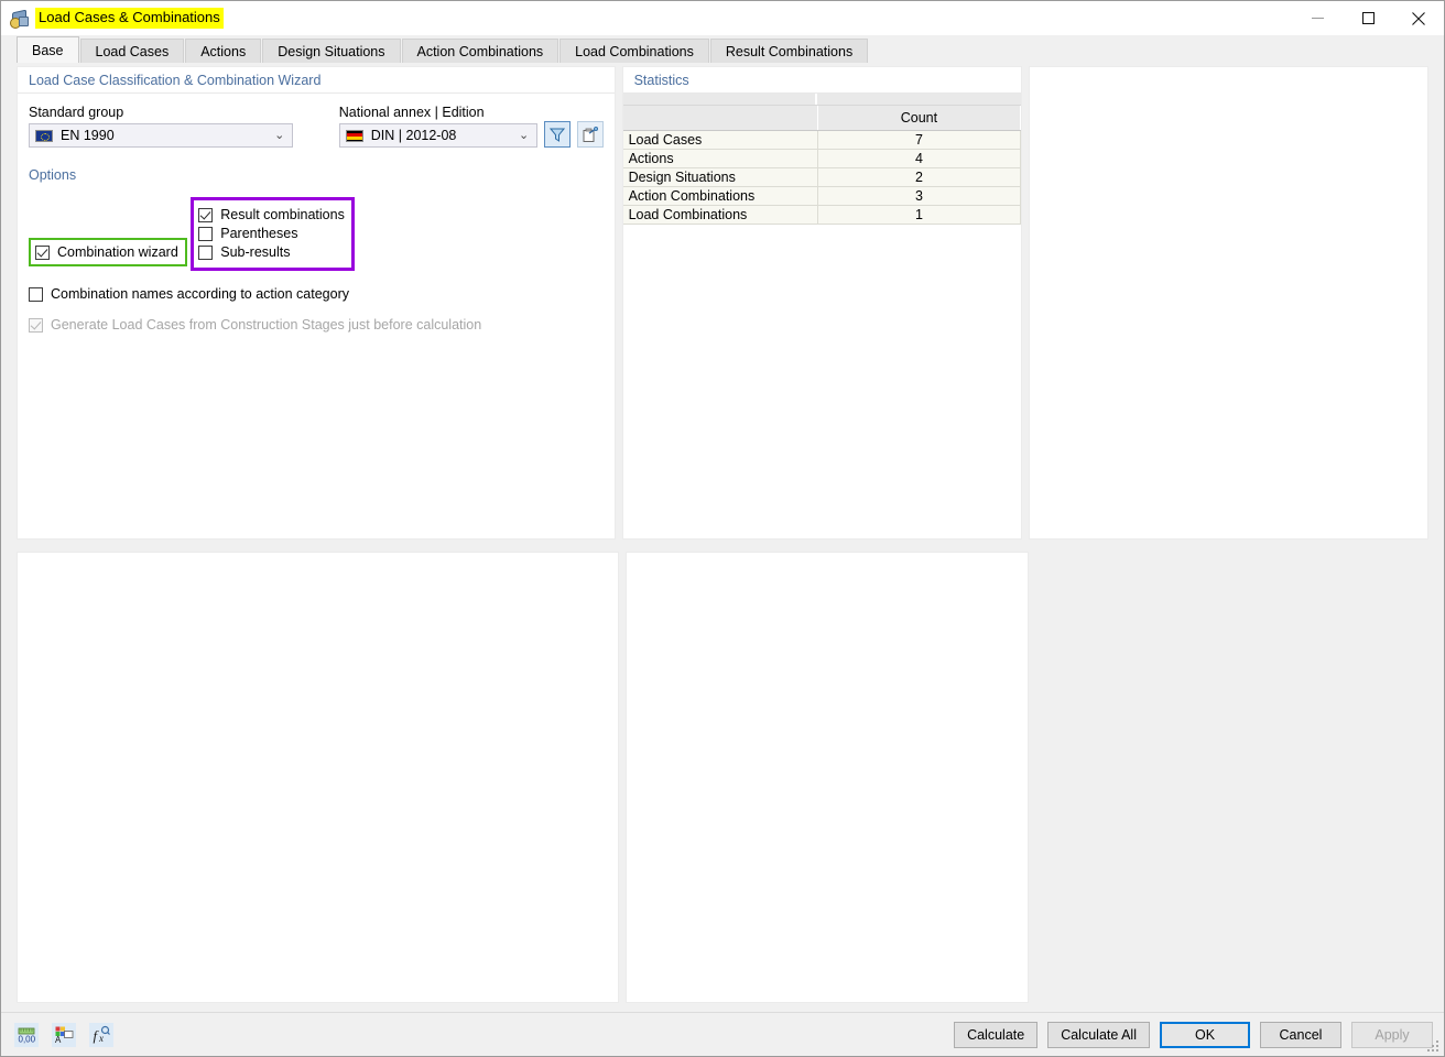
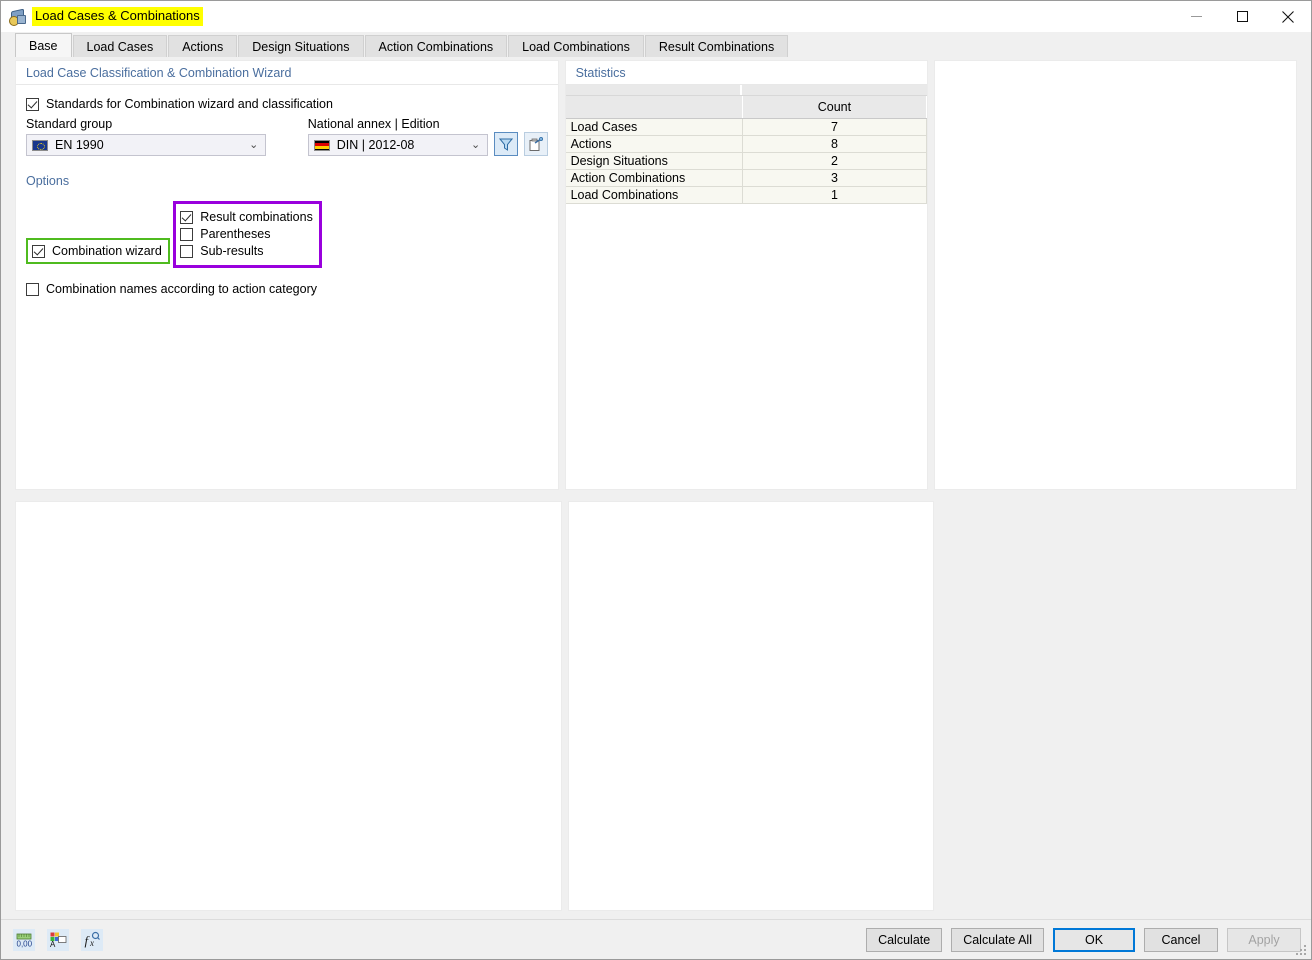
  Load Cases & Combinations
  Base
  Load Cases
  Actions
  Design Situations
  Action Combinations
  Load Combinations
  Result Combinations
  Load Case Classification & Combination Wizard
+ Standards for Combination wizard and classification
  Standard group
  EN 1990
  ⌄
  National annex | Edition
  DIN | 2012-08
  ⌄
  Options
  Combination wizard
  Result combinations
  Parentheses
  Sub-results
  Combination names according to action category
- Generate Load Cases from Construction Stages just before calculation
  Statistics
  	Count
  Load Cases	7
- Actions	4
+ Actions	8
  Design Situations	2
  Action Combinations	3
  Load Combinations	1
  0,00
  A
  f
  x
  Calculate
  Calculate All
  OK
  Cancel
  Apply
